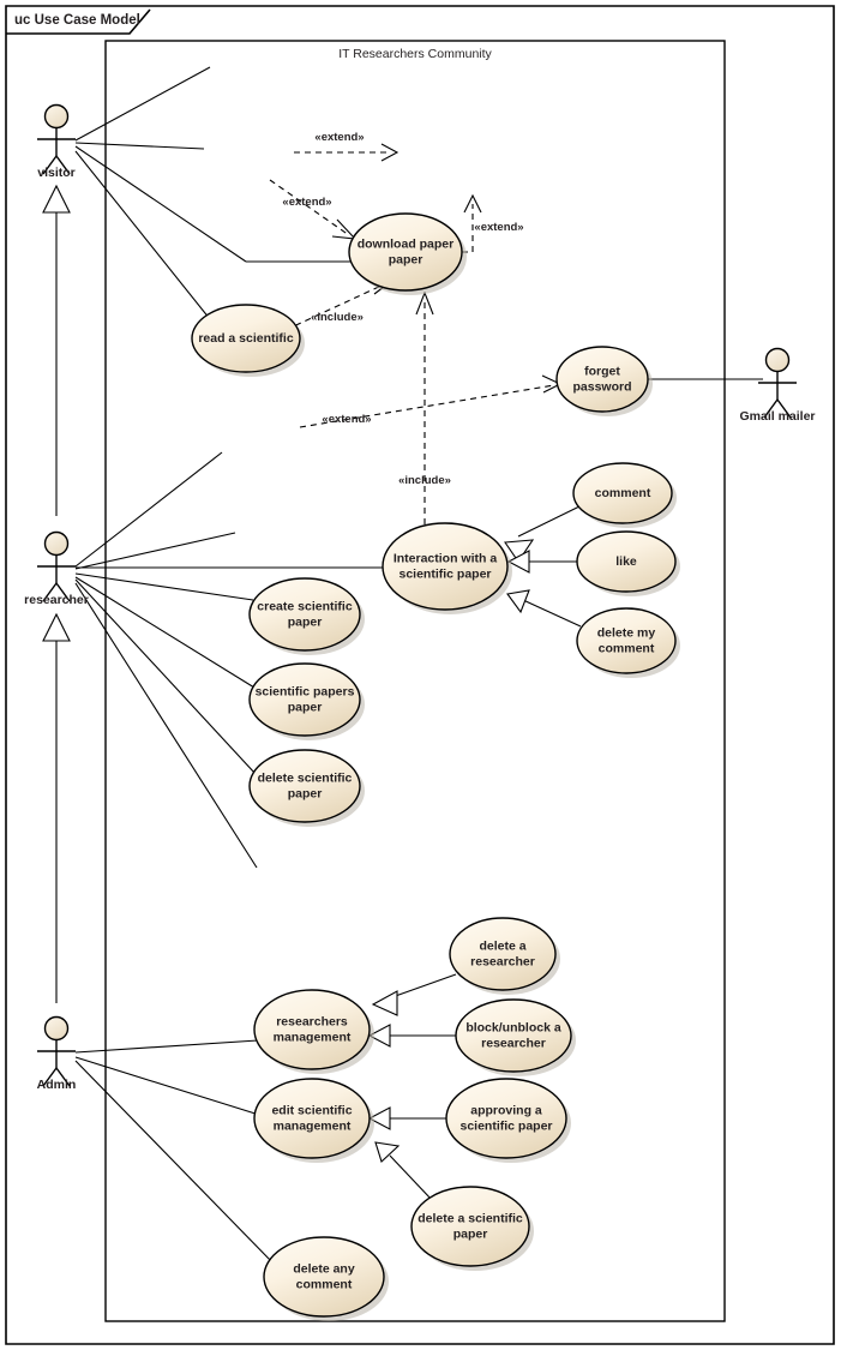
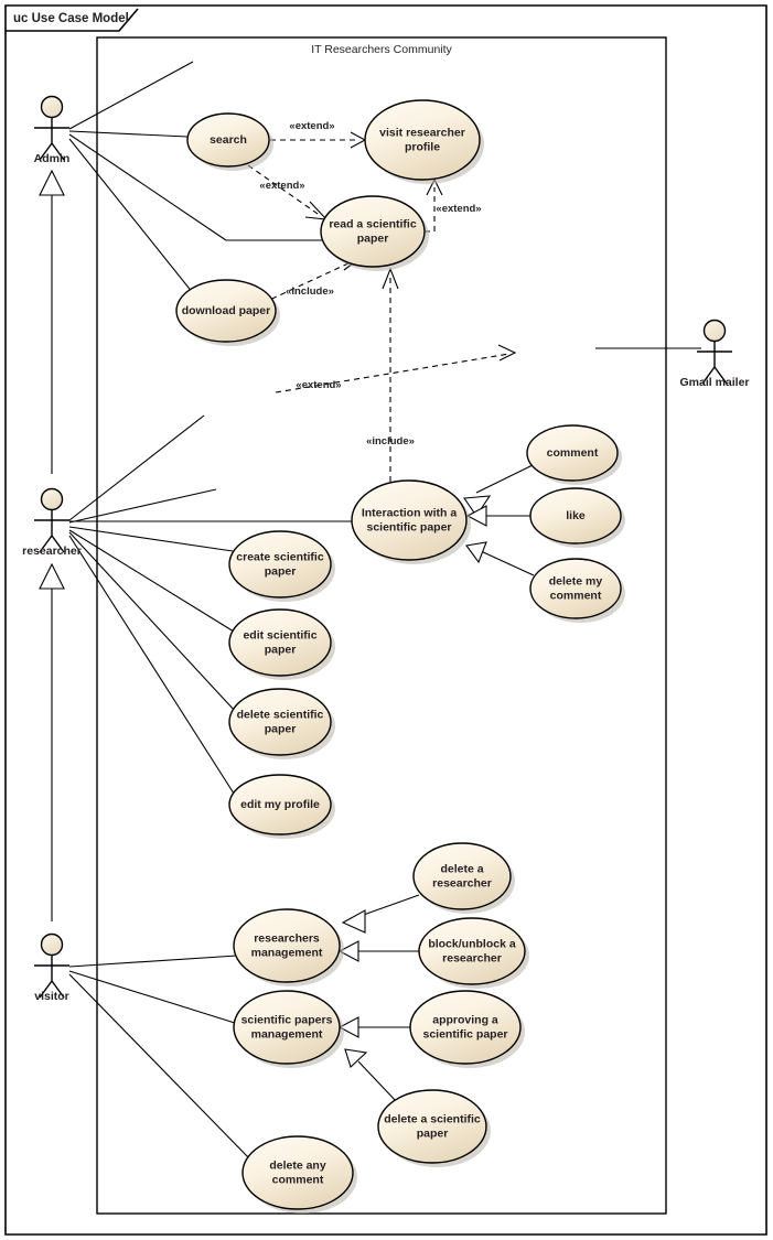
  uc Use Case Model
  IT Researchers Community
+ search
+ visit researcher
+ profile
- download paper
+ read a scientific
  paper
- read a scientific
+ download paper
- forget
- password
  Interaction with a
  scientific paper
  comment
  like
  delete my
  comment
  create scientific
  paper
- scientific papers
+ edit scientific
  paper
  delete scientific
  paper
+ edit my profile
  delete a
  researcher
  researchers
  management
  block/unblock a
  researcher
- edit scientific
+ scientific papers
  management
  approving a
  scientific paper
  delete a scientific
  paper
  delete any
  comment
- visitor
+ Admin
  researcher
- Admin
+ visitor
  Gmail mailer
  «extend»
  «extend»
  «extend»
  «include»
  «extend»
  «include»
